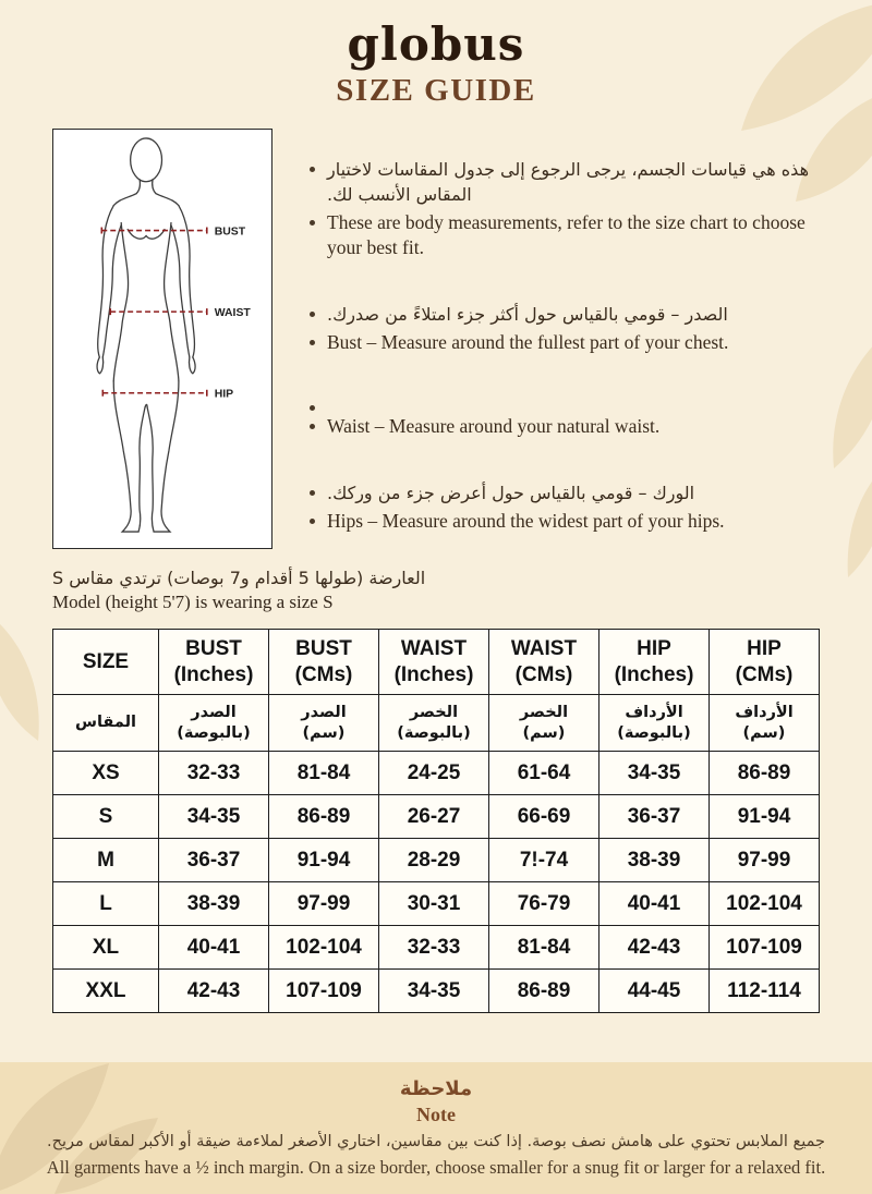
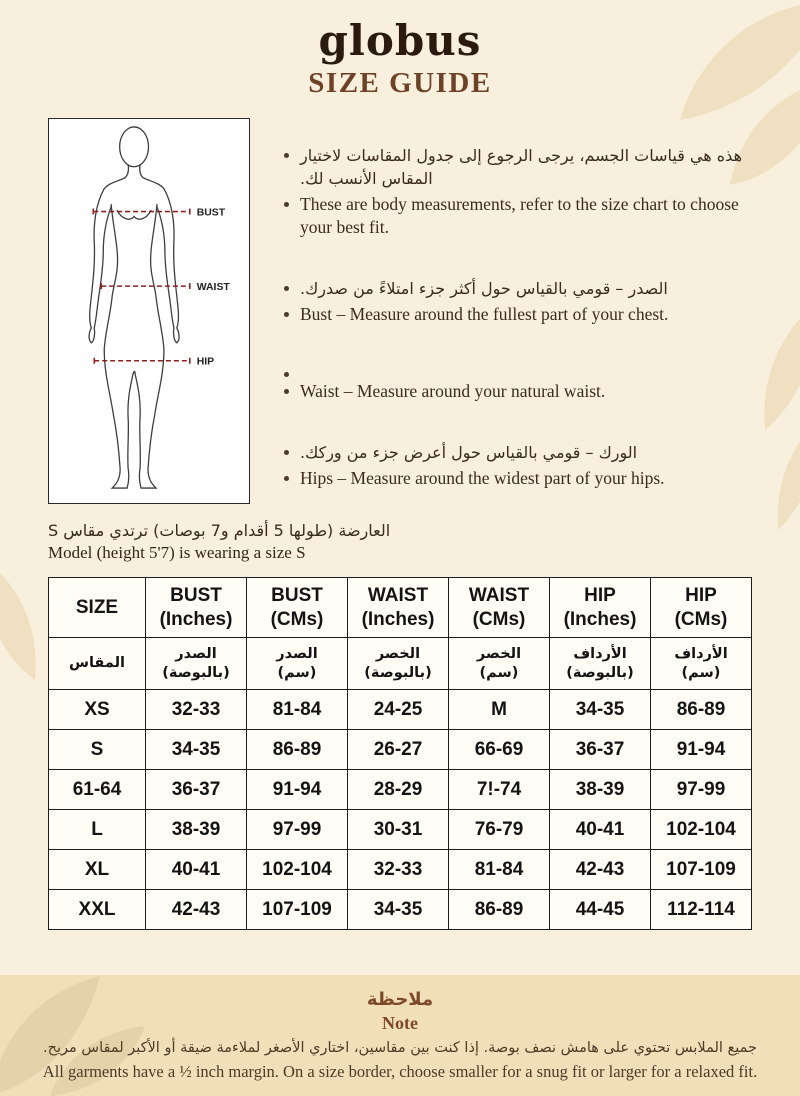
  globus
  SIZE GUIDE
  BUST
  WAIST
  HIP
  هذه هي قياسات الجسم، يرجى الرجوع إلى جدول المقاسات لاختيار المقاس الأنسب لك.
  These are body measurements, refer to the size chart to choose your best fit.
  الصدر – قومي بالقياس حول أكثر جزء امتلاءً من صدرك.
  Bust – Measure around the fullest part of your chest.
  Waist – Measure around your natural waist.
  الورك – قومي بالقياس حول أعرض جزء من وركك.
  Hips – Measure around the widest part of your hips.
  العارضة (طولها 5 أقدام و7 بوصات) ترتدي مقاس S
  Model (height 5'7) is wearing a size S
  SIZE	BUST(Inches)	BUST(CMs)	WAIST(Inches)	WAIST(CMs)	HIP(Inches)	HIP(CMs)
  المقاس	الصدر (بالبوصة)	الصدر (سم)	الخصر (بالبوصة)	الخصر (سم)	الأرداف (بالبوصة)	الأرداف (سم)
- XS	32-33	81-84	24-25	61-64	34-35	86-89
+ XS	32-33	81-84	24-25	M	34-35	86-89
  S	34-35	86-89	26-27	66-69	36-37	91-94
- M	36-37	91-94	28-29	7!-74	38-39	97-99
+ 61-64	36-37	91-94	28-29	7!-74	38-39	97-99
  L	38-39	97-99	30-31	76-79	40-41	102-104
  XL	40-41	102-104	32-33	81-84	42-43	107-109
  XXL	42-43	107-109	34-35	86-89	44-45	112-114
  ملاحظة
  Note
  جميع الملابس تحتوي على هامش نصف بوصة. إذا كنت بين مقاسين، اختاري الأصغر لملاءمة ضيقة أو الأكبر لمقاس مريح.
  All garments have a ½ inch margin. On a size border, choose smaller for a snug fit or larger for a relaxed fit.
